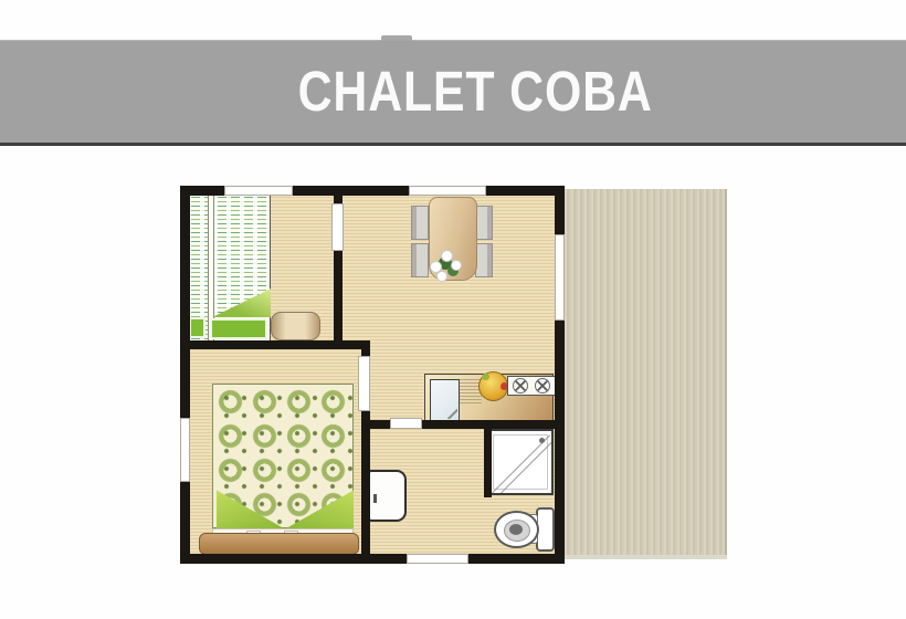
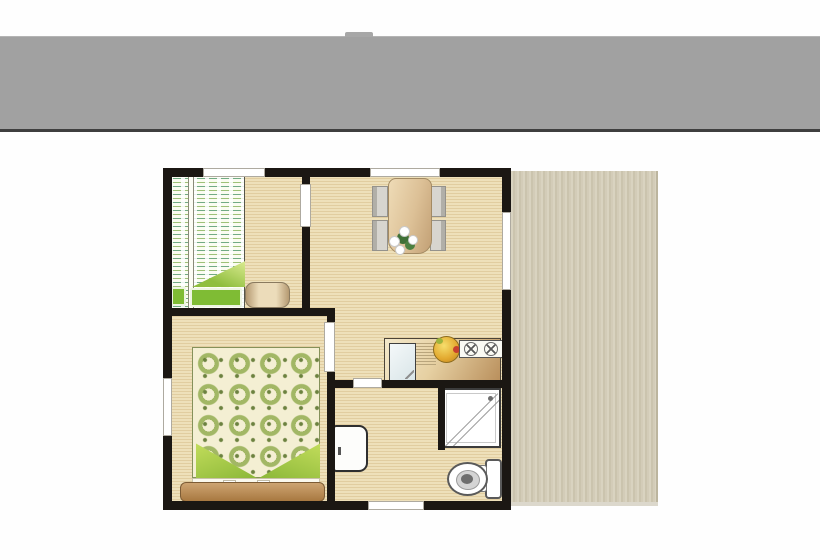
- CHALET COBA
